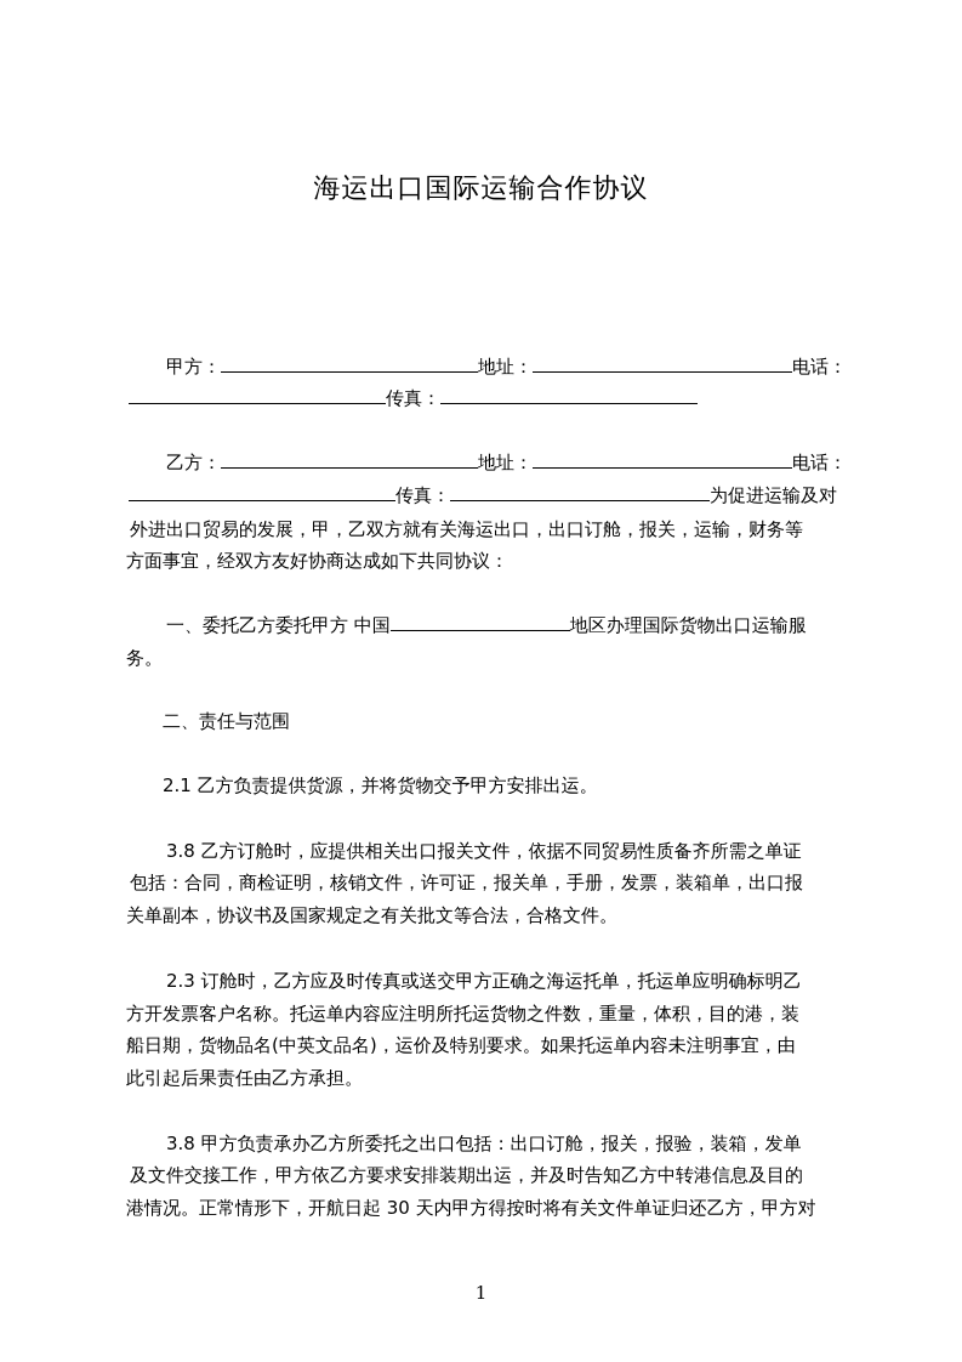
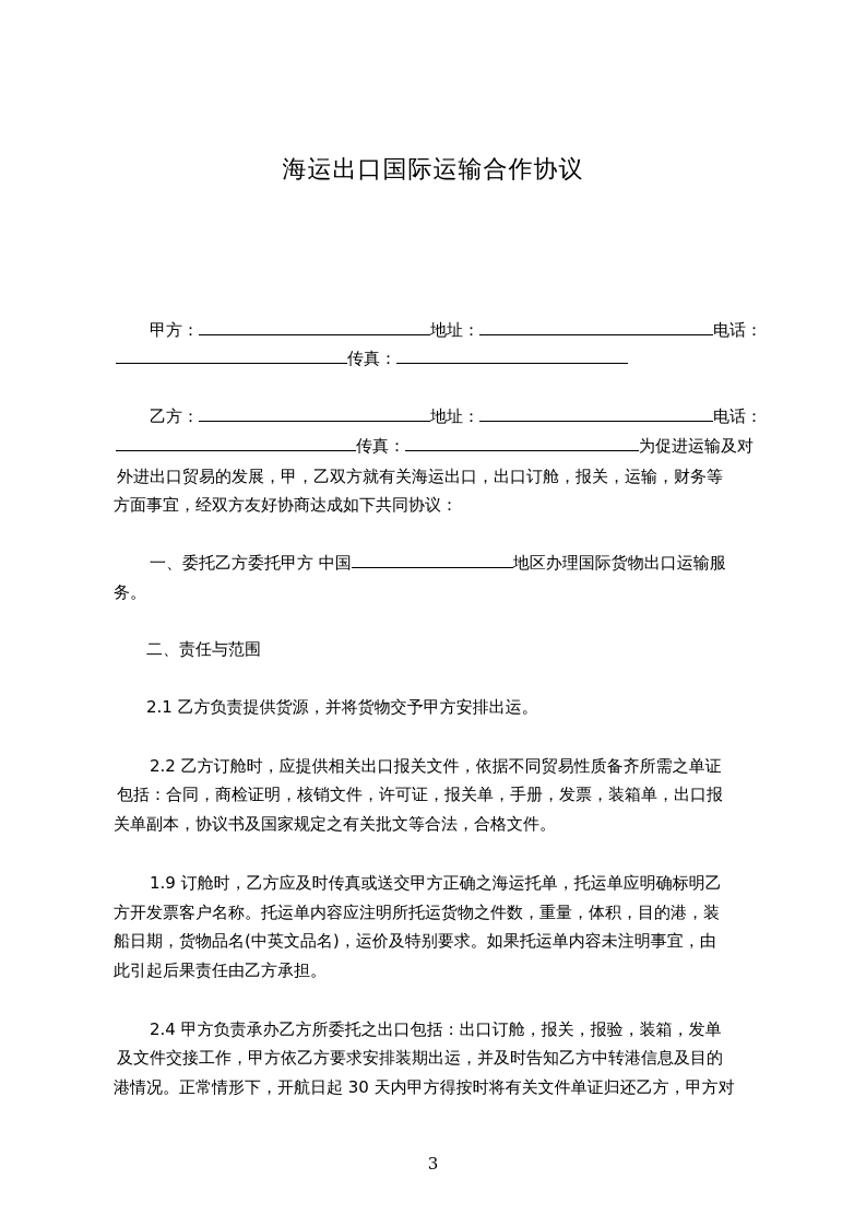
  海运出口国际运输合作协议
  甲方： 地址： 电话：
  传真：
  乙方： 地址： 电话：
  传真： 为促进运输及对
  外进出口贸易的发展，甲，乙双方就有关海运出口，出口订舱，报关，运输，财务等
  方面事宜，经双方友好协商达成如下共同协议：
  一、委托乙方委托甲方 中国 地区办理国际货物出口运输服
  务。
  二、责任与范围
  2.1 乙方负责提供货源，并将货物交予甲方安排出运。
- 3.8 乙方订舱时，应提供相关出口报关文件，依据不同贸易性质备齐所需之单证
+ 2.2 乙方订舱时，应提供相关出口报关文件，依据不同贸易性质备齐所需之单证
  包括：合同，商检证明，核销文件，许可证，报关单，手册，发票，装箱单，出口报
  关单副本，协议书及国家规定之有关批文等合法，合格文件。
- 2.3 订舱时，乙方应及时传真或送交甲方正确之海运托单，托运单应明确标明乙
+ 1.9 订舱时，乙方应及时传真或送交甲方正确之海运托单，托运单应明确标明乙
  方开发票客户名称。托运单内容应注明所托运货物之件数，重量，体积，目的港，装
  船日期，货物品名(中英文品名)，运价及特别要求。如果托运单内容未注明事宜，由
  此引起后果责任由乙方承担。
- 3.8 甲方负责承办乙方所委托之出口包括：出口订舱，报关，报验，装箱，发单
+ 2.4 甲方负责承办乙方所委托之出口包括：出口订舱，报关，报验，装箱，发单
  及文件交接工作，甲方依乙方要求安排装期出运，并及时告知乙方中转港信息及目的
  港情况。正常情形下，开航日起 30 天内甲方得按时将有关文件单证归还乙方，甲方对
- 1
+ 3
